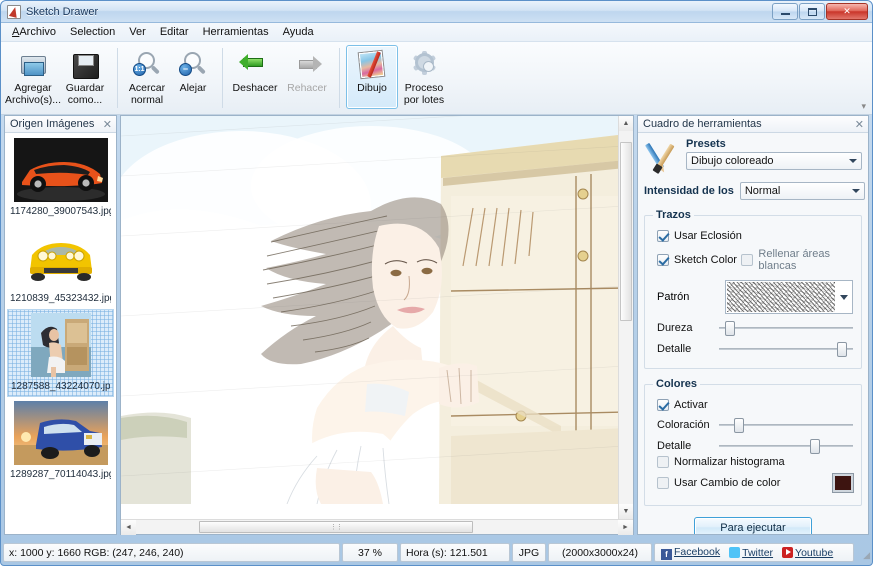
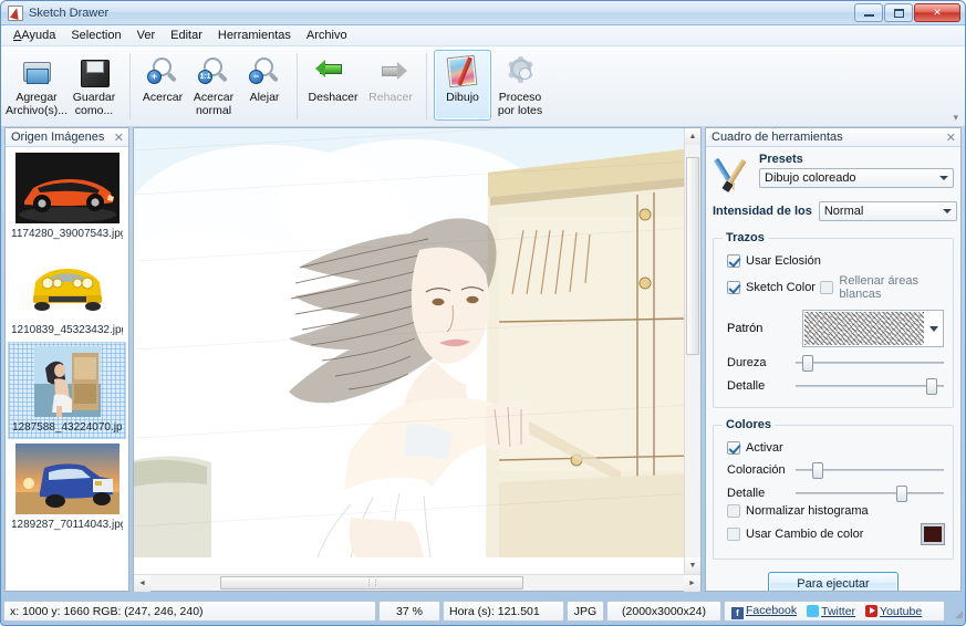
  Sketch Drawer
  ✕
- AArchivo
+ AAyuda
  Selection
  Ver
  Editar
  Herramientas
- Ayuda
+ Archivo
  Agregar Archivo(s)...
  Guardar como...
+ +
+ Acercar
  Acercar normal
  −
  Alejar
  Deshacer
  Rehacer
  Dibujo
  Proceso por lotes
  ▾
  Origen Imágenes
  ✕
  1174280_39007543.jp
  1210839_45323432.jp
  1287588_43224070.jp
  1289287_70114043.jp
  Cuadro de herramientas
  ✕
  Presets
  Dibujo coloreado
  Intensidad de los
  Normal
  Trazos
  Usar Eclosión
  Sketch Color
  Rellenar áreas blancas
  Patrón
  Dureza
  Detalle
  Colores
  Activar
  Coloración
  Detalle
  Normalizar histograma
  Usar Cambio de color
  Para ejecutar
  x: 1000 y: 1660 RGB: (247, 246, 240)
  37 %
  Hora (s): 121.501
  JPG
  (2000x3000x24)
  f Facebook
  Twitter
  Youtube
  ◢
